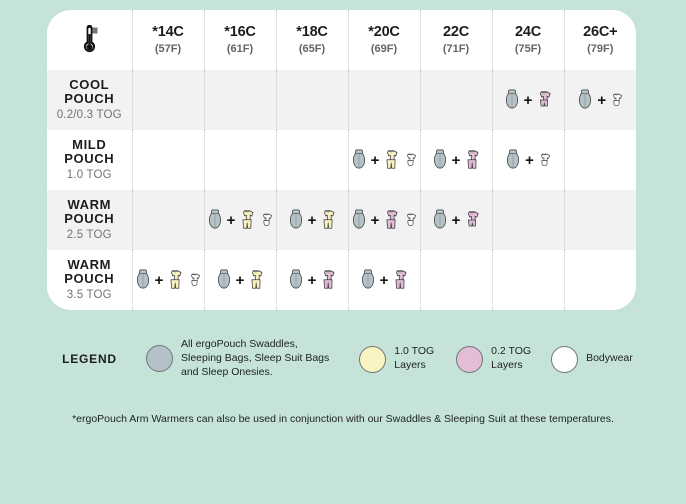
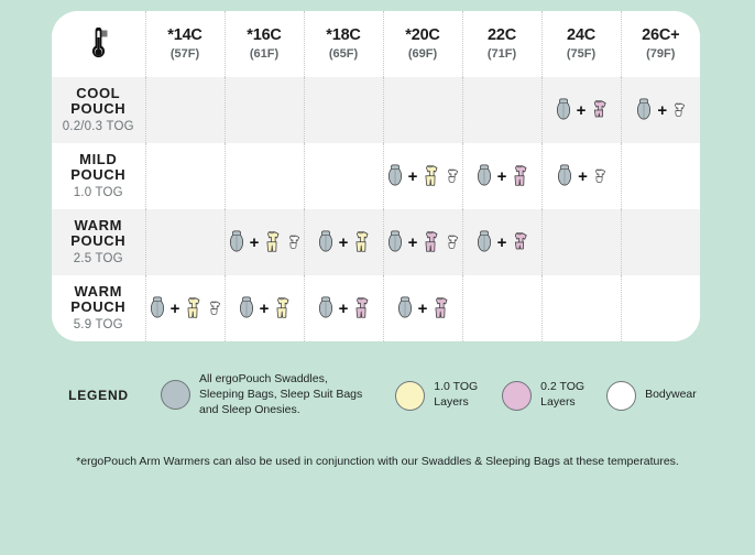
  	*14C (57F)	*16C (61F)	*18C (65F)	*20C (69F)	22C (71F)	24C (75F)	26C+ (79F)
  COOLPOUCH0.2/0.3 TOG						+	+
  MILDPOUCH1.0 TOG				+	+	+
  WARMPOUCH2.5 TOG		+	+	+	+
- WARMPOUCH3.5 TOG	+	+	+	+
+ WARMPOUCH5.9 TOG	+	+	+	+
  LEGEND
  All ergoPouch Swaddles,
  Sleeping Bags, Sleep Suit Bags
  and Sleep Onesies.
  1.0 TOG
  Layers
  0.2 TOG
  Layers
  Bodywear
- *ergoPouch Arm Warmers can also be used in conjunction with our Swaddles & Sleeping Suit at these temperatures.
+ *ergoPouch Arm Warmers can also be used in conjunction with our Swaddles & Sleeping Bags at these temperatures.
